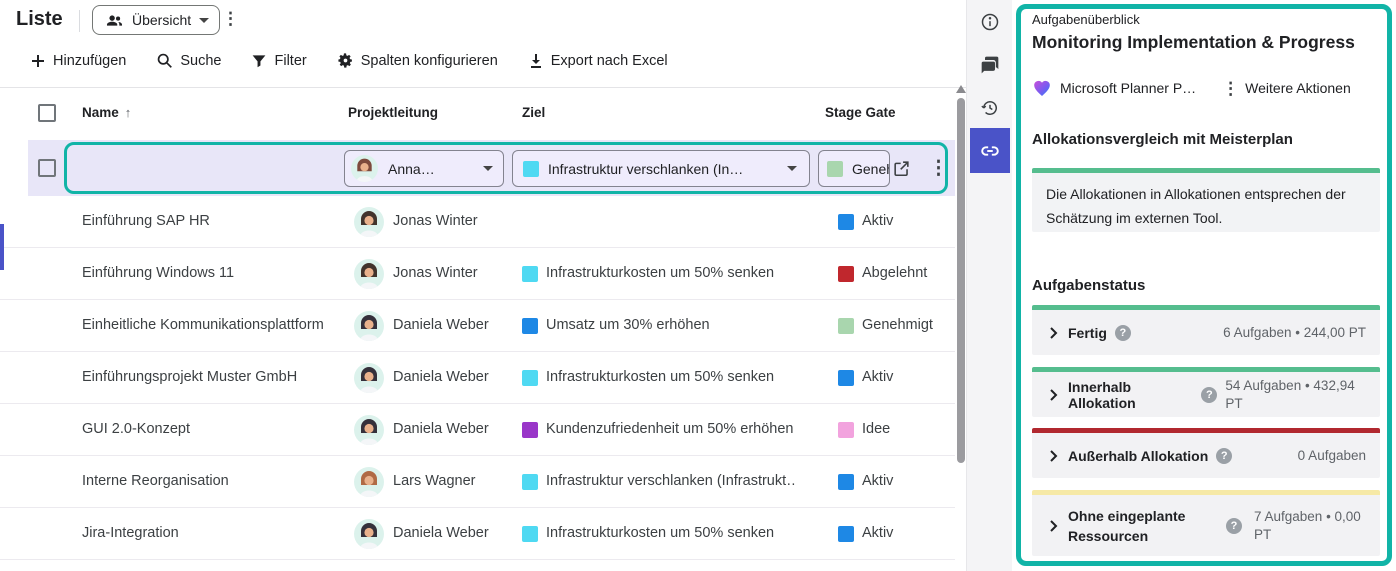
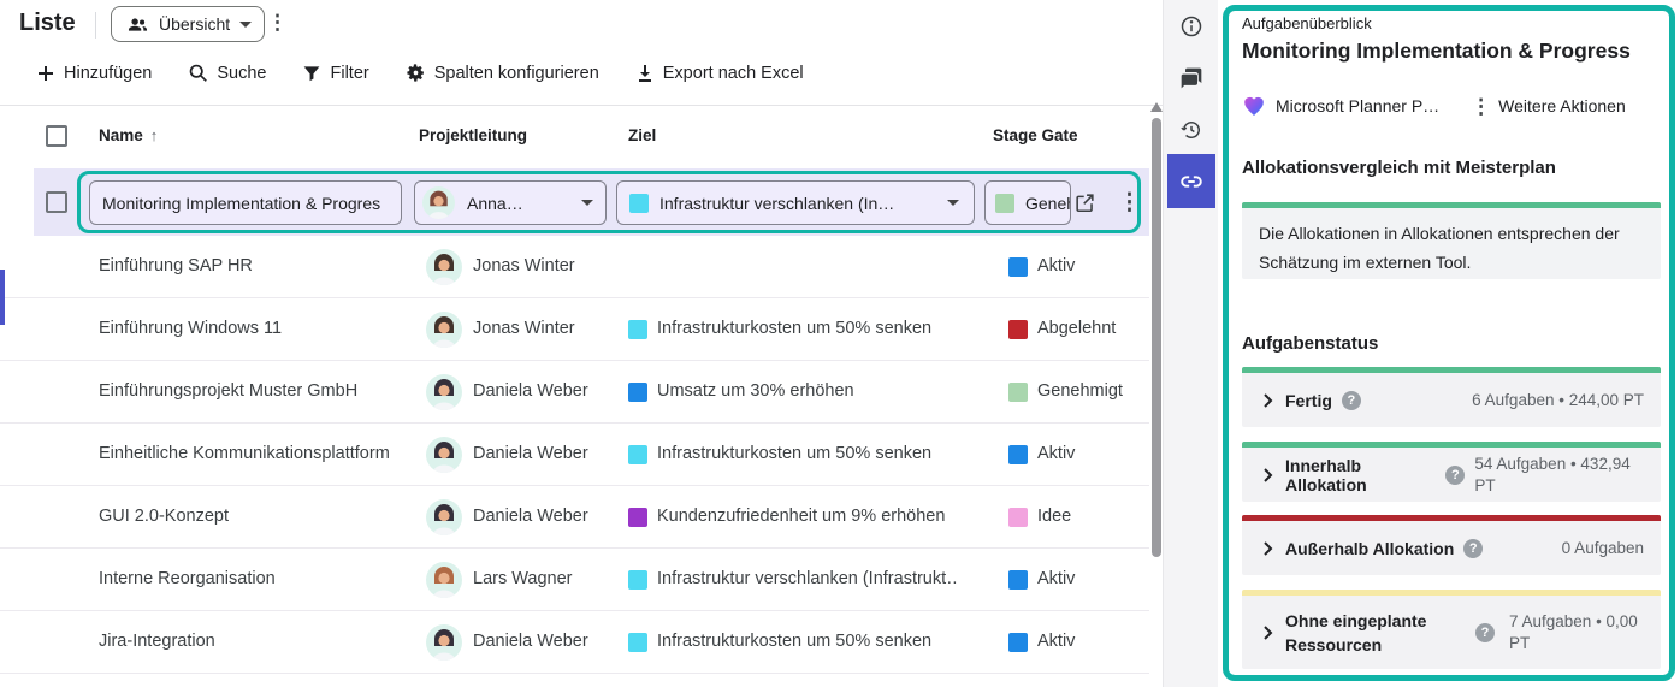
  Liste
  Übersicht
  ⋮
  Hinzufügen
  Suche
  Filter
  Spalten konfigurieren
  Export nach Excel
  Name ↑
  Projektleitung
  Ziel
  Stage Gate
+ Monitoring Implementation & Progres
  Anna…
  Infrastruktur verschlanken (In…
  ⋮
  Einführung SAP HR
  Jonas Winter
  Aktiv
  Einführung Windows 11
  Jonas Winter
  Infrastrukturkosten um 50% senken
  Abgelehnt
- Einheitliche Kommunikationsplattform
+ Einführungsprojekt Muster GmbH
  Daniela Weber
  Umsatz um 30% erhöhen
  Genehmigt
- Einführungsprojekt Muster GmbH
+ Einheitliche Kommunikationsplattform
  Daniela Weber
  Infrastrukturkosten um 50% senken
  Aktiv
  GUI 2.0-Konzept
  Daniela Weber
- Kundenzufriedenheit um 50% erhöhen
+ Kundenzufriedenheit um 9% erhöhen
  Idee
  Interne Reorganisation
  Lars Wagner
  Infrastruktur verschlanken (Infrastrukt…
  Aktiv
  Jira-Integration
  Daniela Weber
  Infrastrukturkosten um 50% senken
  Aktiv
  Aufgabenüberblick
  Monitoring Implementation & Progress
  Microsoft Planner P…
  ⋮
  Weitere Aktionen
  Allokationsvergleich mit Meisterplan
  Die Allokationen in Allokationen entsprechen der Schätzung im externen Tool.
  Aufgabenstatus
  Fertig
  ?
  6 Aufgaben • 244,00 PT
  Innerhalb Allokation
  ?
  54 Aufgaben • 432,94 PT
  Außerhalb Allokation
  ?
  0 Aufgaben
  Ohne eingeplante Ressourcen
  ?
  7 Aufgaben • 0,00 PT
